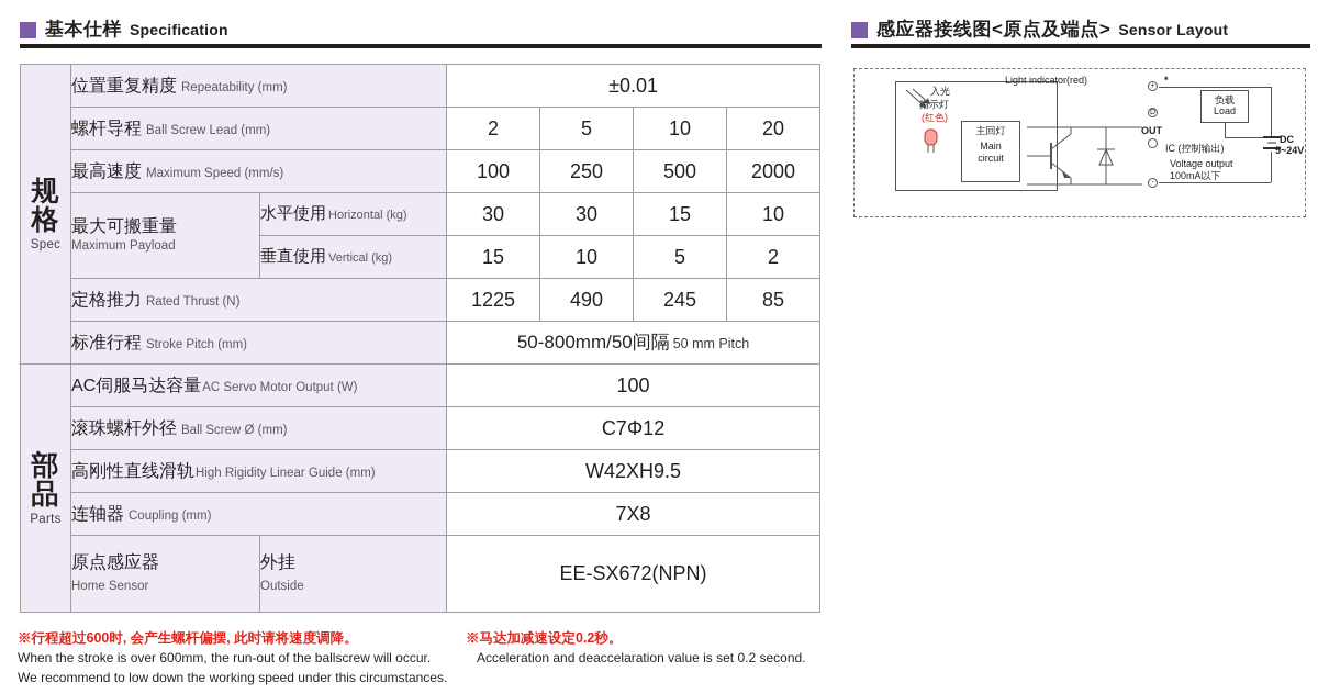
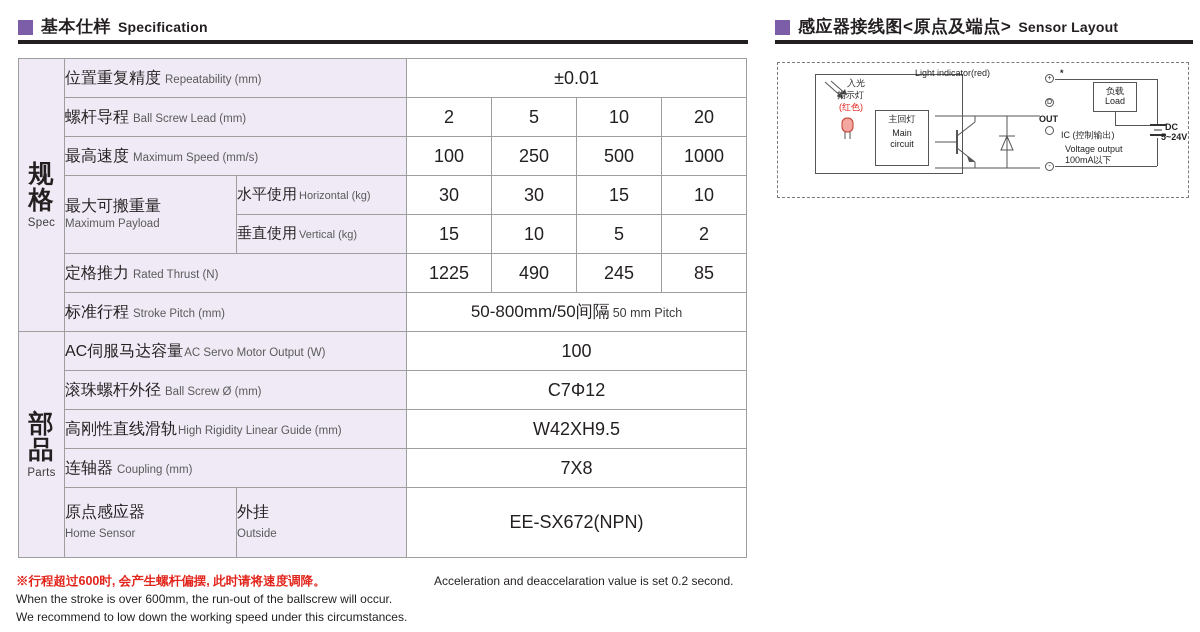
  基本仕样
  Specification
  感应器接线图<原点及端点>
  Sensor Layout
  规格 Spec	位置重复精度 Repeatability (mm)	±0.01
  螺杆导程 Ball Screw Lead (mm)	2	5	10	20
- 最高速度 Maximum Speed (mm/s)	100	250	500	2000
+ 最高速度 Maximum Speed (mm/s)	100	250	500	1000
  最大可搬重量 Maximum Payload	水平使用 Horizontal (kg)	30	30	15	10
  垂直使用 Vertical (kg)	15	10	5	2
  定格推力 Rated Thrust (N)	1225	490	245	85
  标准行程 Stroke Pitch (mm)	50-800mm/50间隔 50 mm Pitch
  部品 Parts	AC伺服马达容量AC Servo Motor Output (W)	100
  滚珠螺杆外径 Ball Screw Ø (mm)	C7Φ12
  高刚性直线滑轨High Rigidity Linear Guide (mm)	W42XH9.5
  连轴器 Coupling (mm)	7X8
  原点感应器 Home Sensor	外挂 Outside	EE-SX672(NPN)
  ※行程超过600时, 会产生螺杆偏摆, 此时请将速度调降。
  When the stroke is over 600mm, the run-out of the ballscrew will occur.
  We recommend to low down the working speed under this circumstances.
- ※马达加减速设定0.2秒。
  Acceleration and deaccelaration value is set 0.2 second.
  Light indicator(red)
  入光
  指示灯
  (红色)
  主回灯
  Main
  circuit
  *
  OUT
  负载
  Load
  DC
  5~24V
  IC (控制输出)
  Voltage output
  100mA以下
